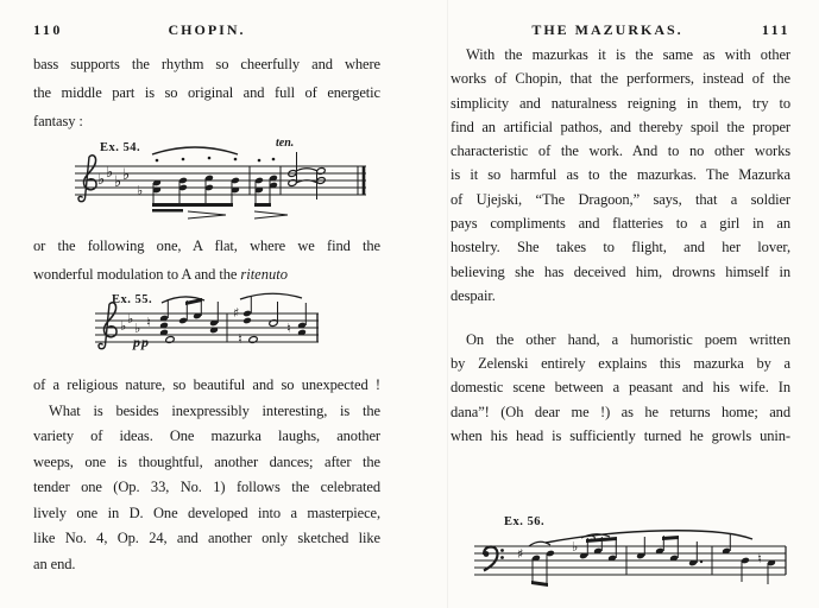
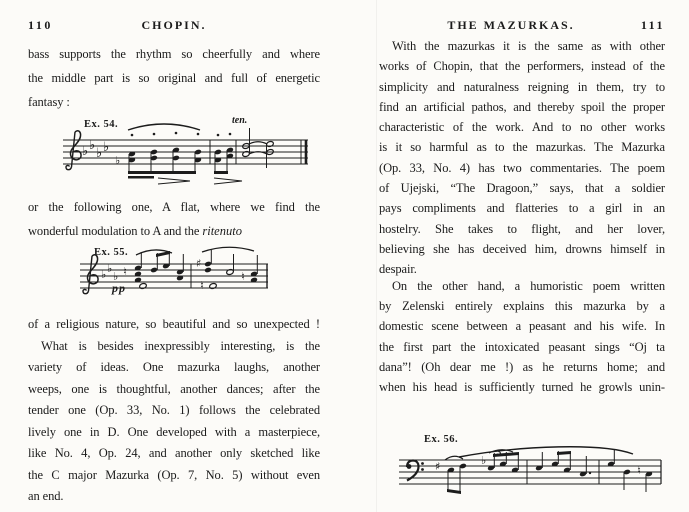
  110
  CHOPIN.
  bass supports the rhythm so cheerfully and where
  the middle part is so original and full of energetic
  fantasy :
  Ex. 54.
  ten.
  ♭
  ♭
  ♭
  ♭
  ♭
  or the following one, A flat, where we find the
  wonderful modulation to A and the ritenuto
  Ex. 55.
  ♭
  ♭
  ♭
  ♮
  ♯
  ♮
  ♮
  of a religious nature, so beautiful and so unexpected !
  What is besides inexpressibly interesting, is the
  variety of ideas. One mazurka laughs, another
  weeps, one is thoughtful, another dances; after the
  tender one (Op. 33, No. 1) follows the celebrated
- lively one in D. One developed into a masterpiece,
+ lively one in D. One developed with a masterpiece,
  like No. 4, Op. 24, and another only sketched like
+ the C major Mazurka (Op. 7, No. 5) without even
  an end.
  THE MAZURKAS.
  111
  With the mazurkas it is the same as with other
  works of Chopin, that the performers, instead of the
  simplicity and naturalness reigning in them, try to
  find an artificial pathos, and thereby spoil the proper
  characteristic of the work. And to no other works
  is it so harmful as to the mazurkas. The Mazurka
+ (Op. 33, No. 4) has two commentaries. The poem
  of Ujejski, “The Dragoon,” says, that a soldier
  pays compliments and flatteries to a girl in an
  hostelry. She takes to flight, and her lover,
  believing she has deceived him, drowns himself in
  despair.
  On the other hand, a humoristic poem written
  by Zelenski entirely explains this mazurka by a
  domestic scene between a peasant and his wife. In
+ the first part the intoxicated peasant sings “Oj ta
  dana”! (Oh dear me !) as he returns home; and
  when his head is sufficiently turned he growls unin-
  Ex. 56.
  3
  ♯
  ♭
  ♮
